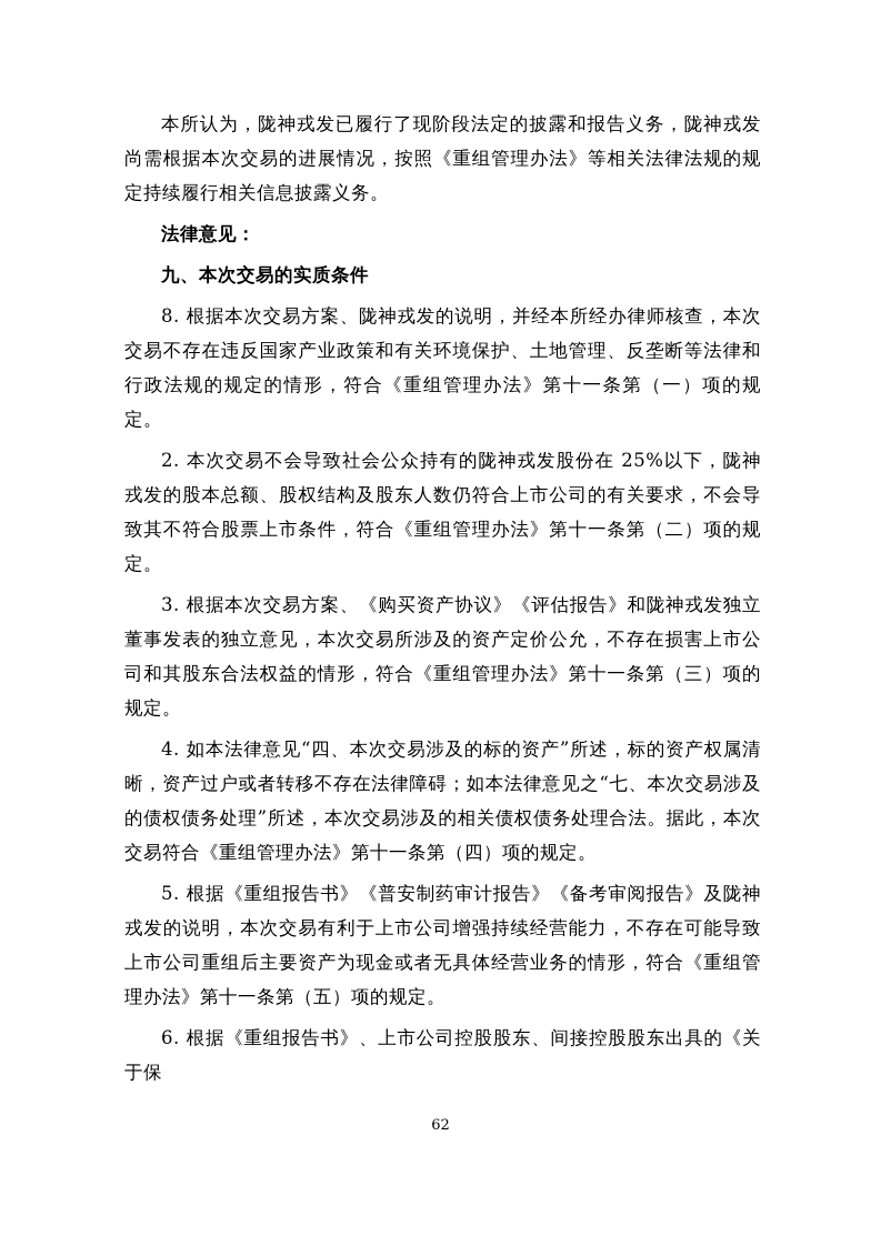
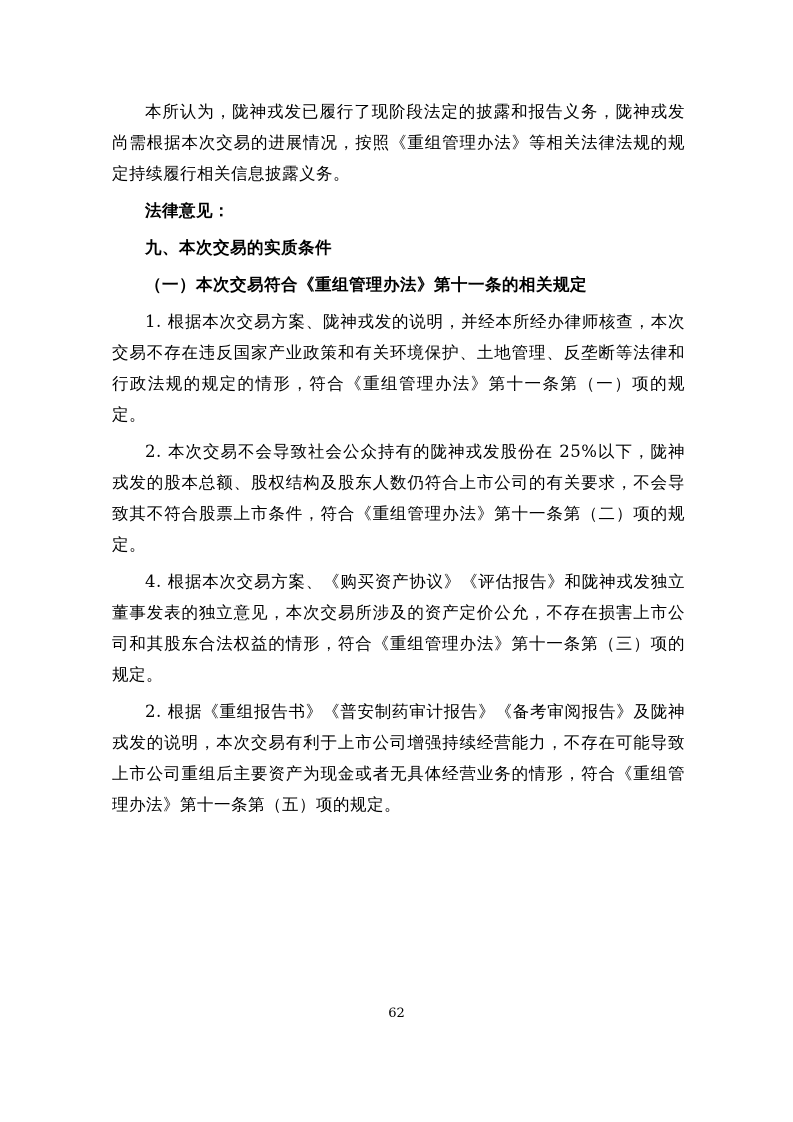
  本所认为，陇神戎发已履行了现阶段法定的披露和报告义务，陇神戎发尚需根据本次交易的进展情况，按照《重组管理办法》等相关法律法规的规定持续履行相关信息披露义务。
  法律意见：
  九、本次交易的实质条件
+ （一）本次交易符合《重组管理办法》第十一条的相关规定
- 8. 根据本次交易方案、陇神戎发的说明，并经本所经办律师核查，本次交易不存在违反国家产业政策和有关环境保护、土地管理、反垄断等法律和行政法规的规定的情形，符合《重组管理办法》第十一条第（一）项的规定。
+ 1. 根据本次交易方案、陇神戎发的说明，并经本所经办律师核查，本次交易不存在违反国家产业政策和有关环境保护、土地管理、反垄断等法律和行政法规的规定的情形，符合《重组管理办法》第十一条第（一）项的规定。
  2. 本次交易不会导致社会公众持有的陇神戎发股份在 25%以下，陇神戎发的股本总额、股权结构及股东人数仍符合上市公司的有关要求，不会导致其不符合股票上市条件，符合《重组管理办法》第十一条第（二）项的规定。
- 3. 根据本次交易方案、《购买资产协议》《评估报告》和陇神戎发独立董事发表的独立意见，本次交易所涉及的资产定价公允，不存在损害上市公司和其股东合法权益的情形，符合《重组管理办法》第十一条第（三）项的规定。
+ 4. 根据本次交易方案、《购买资产协议》《评估报告》和陇神戎发独立董事发表的独立意见，本次交易所涉及的资产定价公允，不存在损害上市公司和其股东合法权益的情形，符合《重组管理办法》第十一条第（三）项的规定。
- 4. 如本法律意见“四、本次交易涉及的标的资产”所述，标的资产权属清晰，资产过户或者转移不存在法律障碍；如本法律意见之“七、本次交易涉及的债权债务处理”所述，本次交易涉及的相关债权债务处理合法。据此，本次交易符合《重组管理办法》第十一条第（四）项的规定。
- 5. 根据《重组报告书》《普安制药审计报告》《备考审阅报告》及陇神戎发的说明，本次交易有利于上市公司增强持续经营能力，不存在可能导致上市公司重组后主要资产为现金或者无具体经营业务的情形，符合《重组管理办法》第十一条第（五）项的规定。
+ 2. 根据《重组报告书》《普安制药审计报告》《备考审阅报告》及陇神戎发的说明，本次交易有利于上市公司增强持续经营能力，不存在可能导致上市公司重组后主要资产为现金或者无具体经营业务的情形，符合《重组管理办法》第十一条第（五）项的规定。
- 6. 根据《重组报告书》、上市公司控股股东、间接控股股东出具的《关于保
  62
